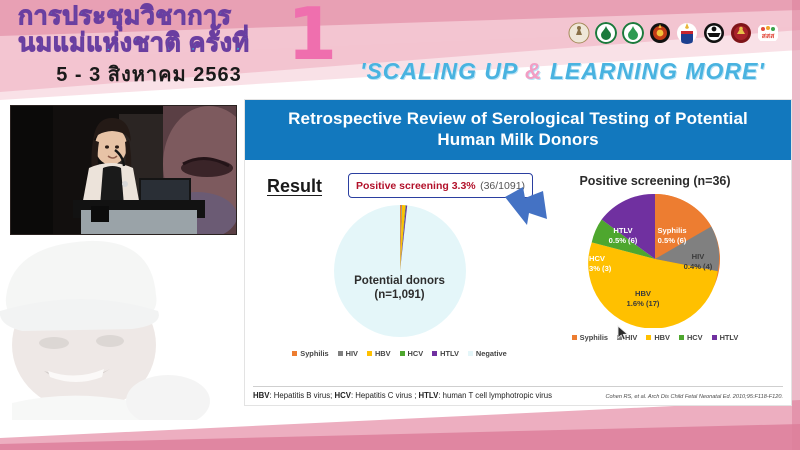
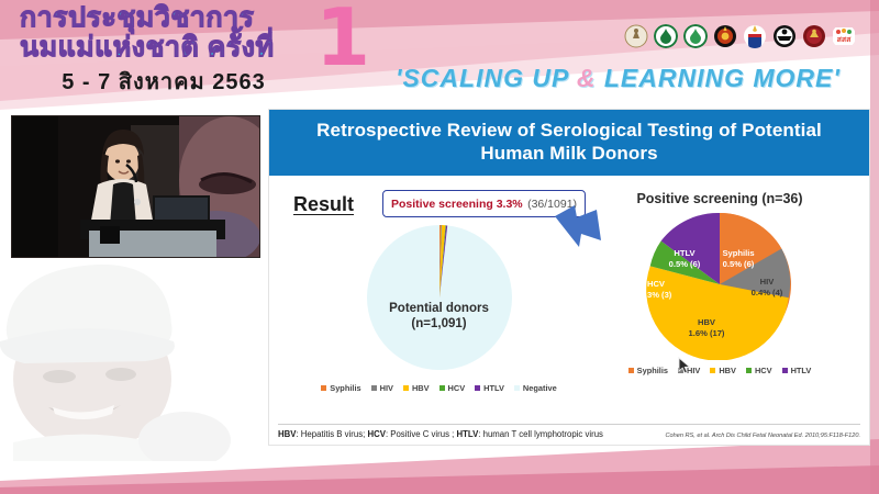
  การประชุมวิชาการ
  นมแม่แห่งชาติ ครั้งที่
- 5 - 3 สิงหาคม 2563
+ 5 - 7 สิงหาคม 2563
  1
  'SCALING UP & LEARNING MORE'
  สสส
  Retrospective Review of Serological Testing of Potential Human Milk Donors
  Result
  Positive screening 3.3% (36/1091)
  Potential donors
  (n=1,091)
  Syphilis
  HIV
  HBV
  HCV
  HTLV
  Negative
  Positive screening (n=36)
  Syphilis
  0.5% (6)
  HIV
  0.4% (4)
  HBV
  1.6% (17)
  HCV
  0.3% (3)
  HTLV
  0.5% (6)
  Syphilis
  HIV
  HBV
  HCV
  HTLV
- HBV: Hepatitis B virus; HCV: Hepatitis C virus ; HTLV: human T cell lymphotropic virus
+ HBV: Hepatitis B virus; HCV: Positive C virus ; HTLV: human T cell lymphotropic virus
